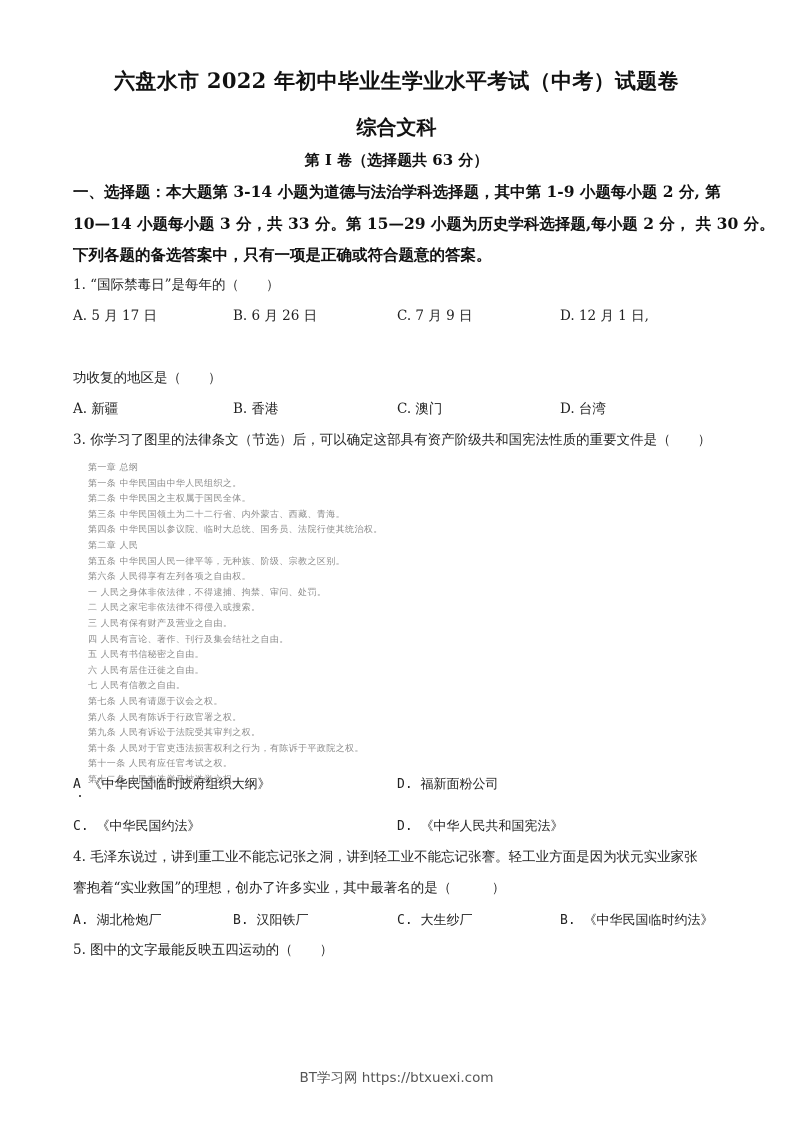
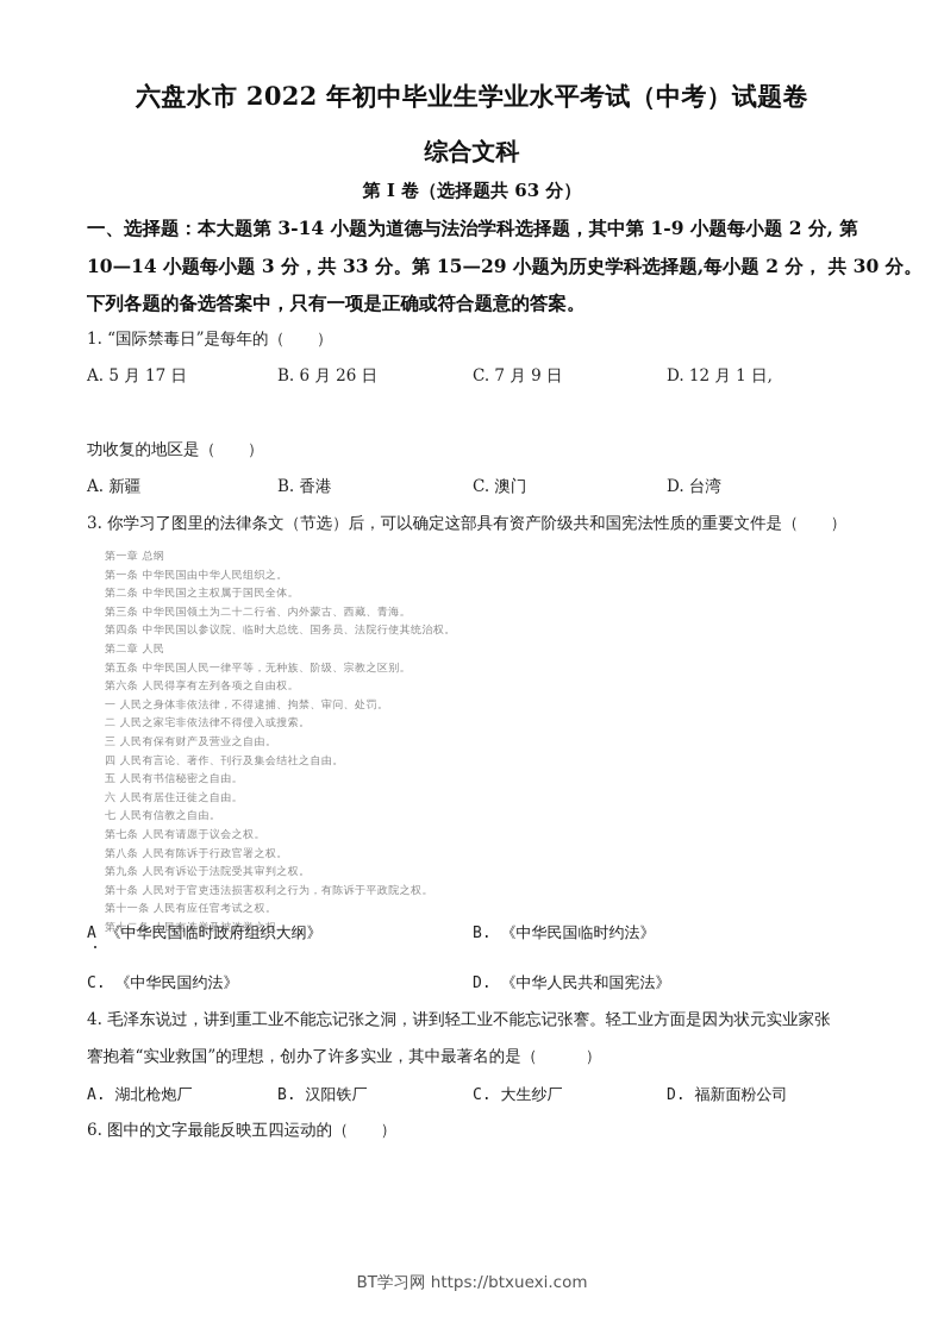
  六盘水市 2022 年初中毕业生学业水平考试（中考）试题卷
  综合文科
  第 I 卷（选择题共 63 分）
  一、选择题：本大题第 3-14 小题为道德与法治学科选择题，其中第 1-9 小题每小题 2 分, 第
  10—14 小题每小题 3 分，共 33 分。第 15—29 小题为历史学科选择题,每小题 2 分， 共 30 分。
  下列各题的备选答案中，只有一项是正确或符合题意的答案。
  1. “国际禁毒日”是每年的（ ）
  A. 5 月 17 日
  B. 6 月 26 日
  C. 7 月 9 日
  D. 12 月 1 日,
  功收复的地区是（ ）
  A. 新疆
  B. 香港
  C. 澳门
  D. 台湾
  3. 你学习了图里的法律条文（节选）后，可以确定这部具有资产阶级共和国宪法性质的重要文件是（ ）
  第一章 总纲
  第一条 中华民国由中华人民组织之。
  第二条 中华民国之主权属于国民全体。
  第三条 中华民国领土为二十二行省、内外蒙古、西藏、青海。
  第四条 中华民国以参议院、临时大总统、国务员、法院行使其统治权。
  第二章 人民
  第五条 中华民国人民一律平等，无种族、阶级、宗教之区别。
  第六条 人民得享有左列各项之自由权。
  一 人民之身体非依法律，不得逮捕、拘禁、审问、处罚。
  二 人民之家宅非依法律不得侵入或搜索。
  三 人民有保有财产及营业之自由。
  四 人民有言论、著作、刊行及集会结社之自由。
  五 人民有书信秘密之自由。
  六 人民有居住迁徙之自由。
  七 人民有信教之自由。
  第七条 人民有请愿于议会之权。
  第八条 人民有陈诉于行政官署之权。
  第九条 人民有诉讼于法院受其审判之权。
  第十条 人民对于官吏违法损害权利之行为，有陈诉于平政院之权。
  第十一条 人民有应任官考试之权。
  第十二条 人民有选举及被选举之权。
  A 《中华民国临时政府组织大纲》
- D. 福新面粉公司
+ B. 《中华民国临时约法》
  C. 《中华民国约法》
  D. 《中华人民共和国宪法》
  4. 毛泽东说过，讲到重工业不能忘记张之洞，讲到轻工业不能忘记张謇。轻工业方面是因为状元实业家张
  謇抱着“实业救国”的理想，创办了许多实业，其中最著名的是（ ）
  A. 湖北枪炮厂
  B. 汉阳铁厂
  C. 大生纱厂
- B. 《中华民国临时约法》
+ D. 福新面粉公司
- 5. 图中的文字最能反映五四运动的（ ）
+ 6. 图中的文字最能反映五四运动的（ ）
  BT学习网 https://btxuexi.com
